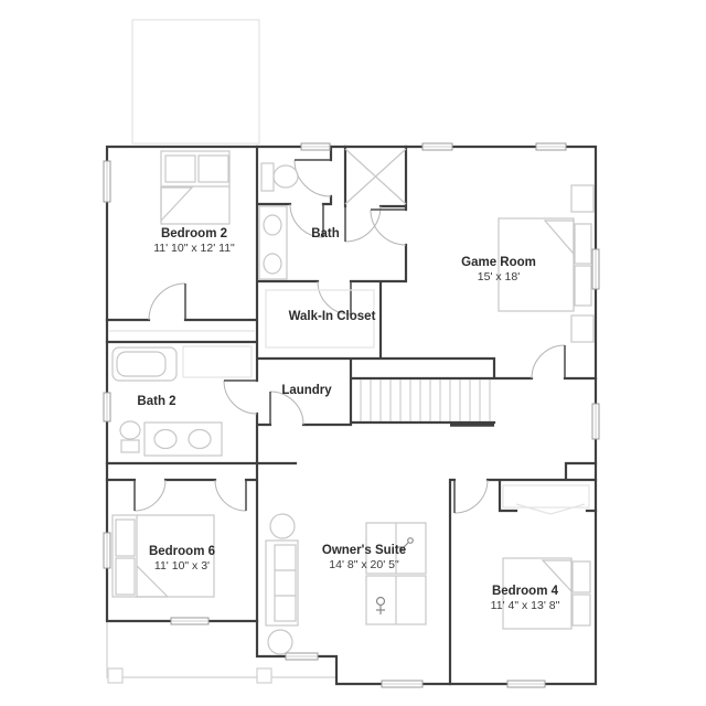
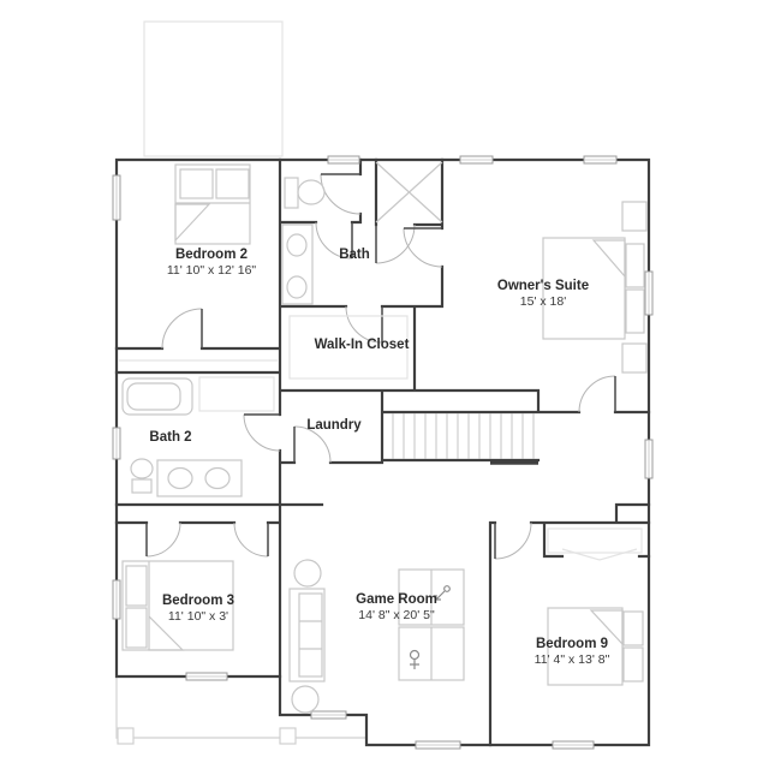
  Bedroom 2
- 11' 10" x 12' 11"
+ 11' 10" x 12' 16"
  Bath
- Game Room
+ Owner's Suite
  15' x 18'
  Walk-In Closet
  Bath 2
  Laundry
- Bedroom 6
+ Bedroom 3
  11' 10" x 3'
- Owner's Suite
+ Game Room
  14' 8" x 20' 5"
- Bedroom 4
+ Bedroom 9
  11' 4" x 13' 8"
